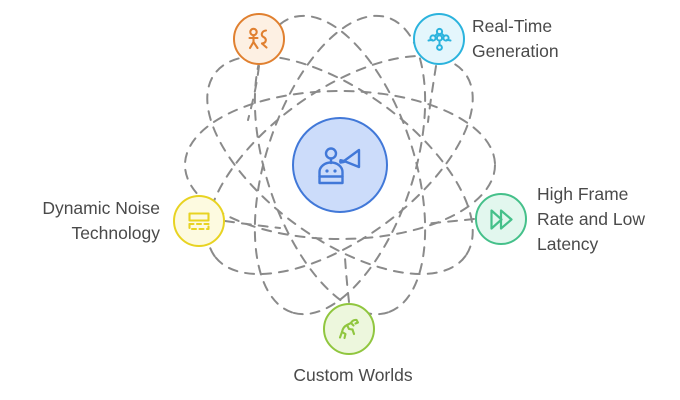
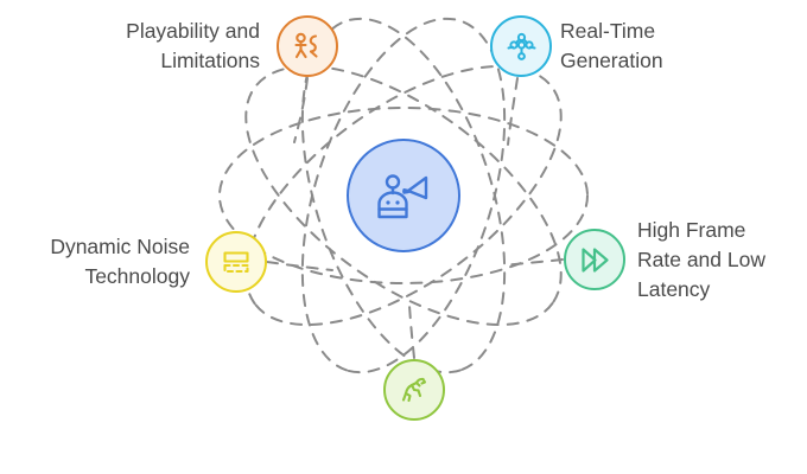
+ Playability and
+ Limitations
  Real-Time
  Generation
  Dynamic Noise
  Technology
  High Frame
  Rate and Low
  Latency
- Custom Worlds
